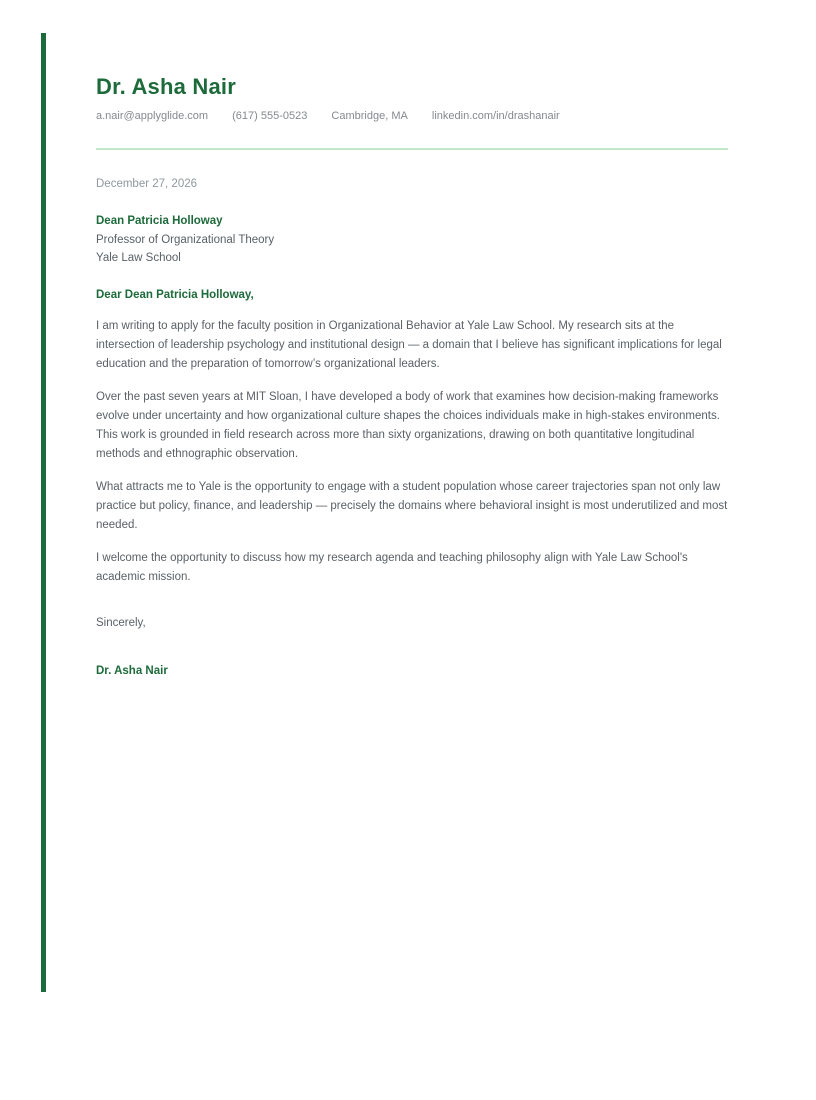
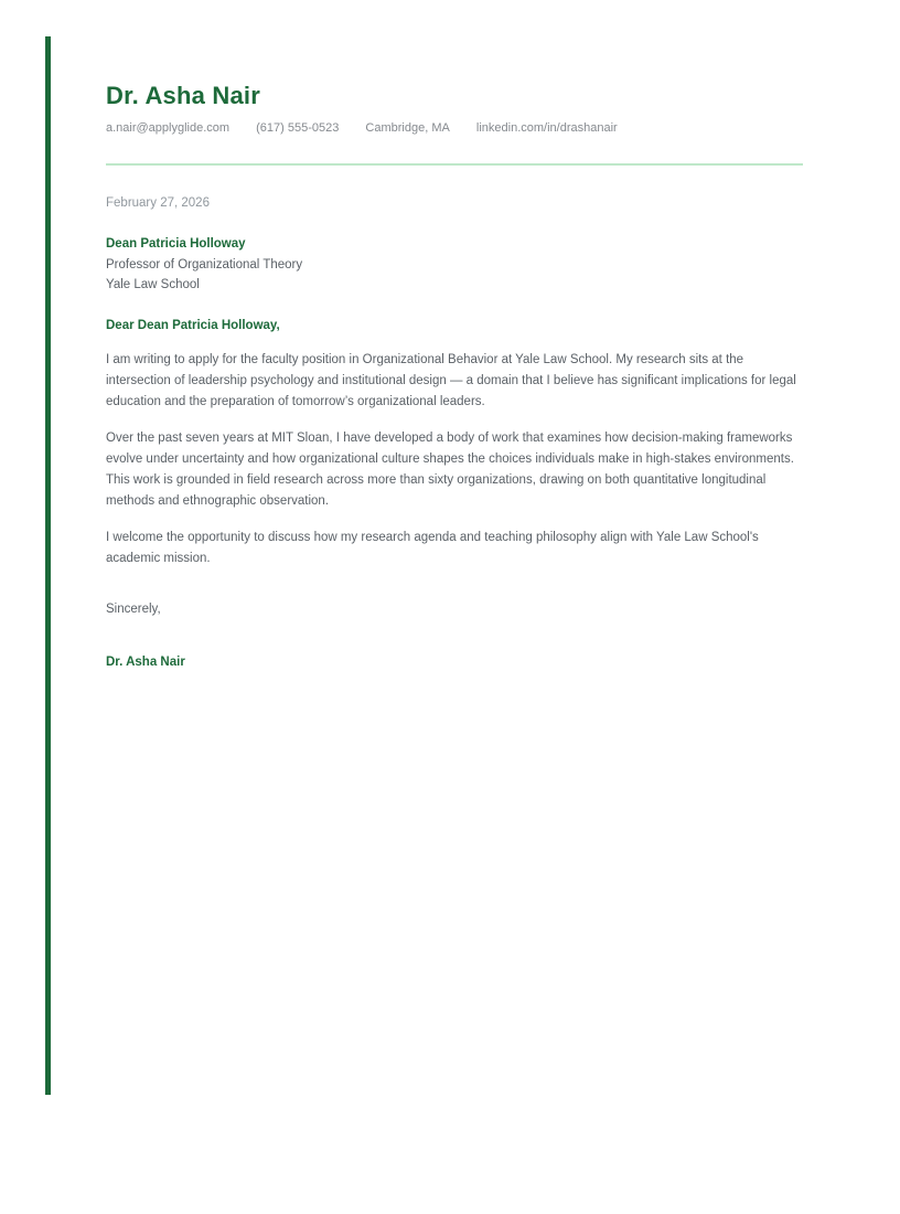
  Dr. Asha Nair
  a.nair@applyglide.com (617) 555-0523 Cambridge, MA linkedin.com/in/drashanair
- December 27, 2026
+ February 27, 2026
  Dean Patricia Holloway
  Professor of Organizational Theory
  Yale Law School
  Dear Dean Patricia Holloway,
  I am writing to apply for the faculty position in Organizational Behavior at Yale Law School. My research sits at the intersection of leadership psychology and institutional design — a domain that I believe has significant implications for legal education and the preparation of tomorrow’s organizational leaders.
  Over the past seven years at MIT Sloan, I have developed a body of work that examines how decision-making frameworks evolve under uncertainty and how organizational culture shapes the choices individuals make in high-stakes environments. This work is grounded in field research across more than sixty organizations, drawing on both quantitative longitudinal methods and ethnographic observation.
- What attracts me to Yale is the opportunity to engage with a student population whose career trajectories span not only law practice but policy, finance, and leadership — precisely the domains where behavioral insight is most underutilized and most needed.
  I welcome the opportunity to discuss how my research agenda and teaching philosophy align with Yale Law School's academic mission.
  Sincerely,
  Dr. Asha Nair
